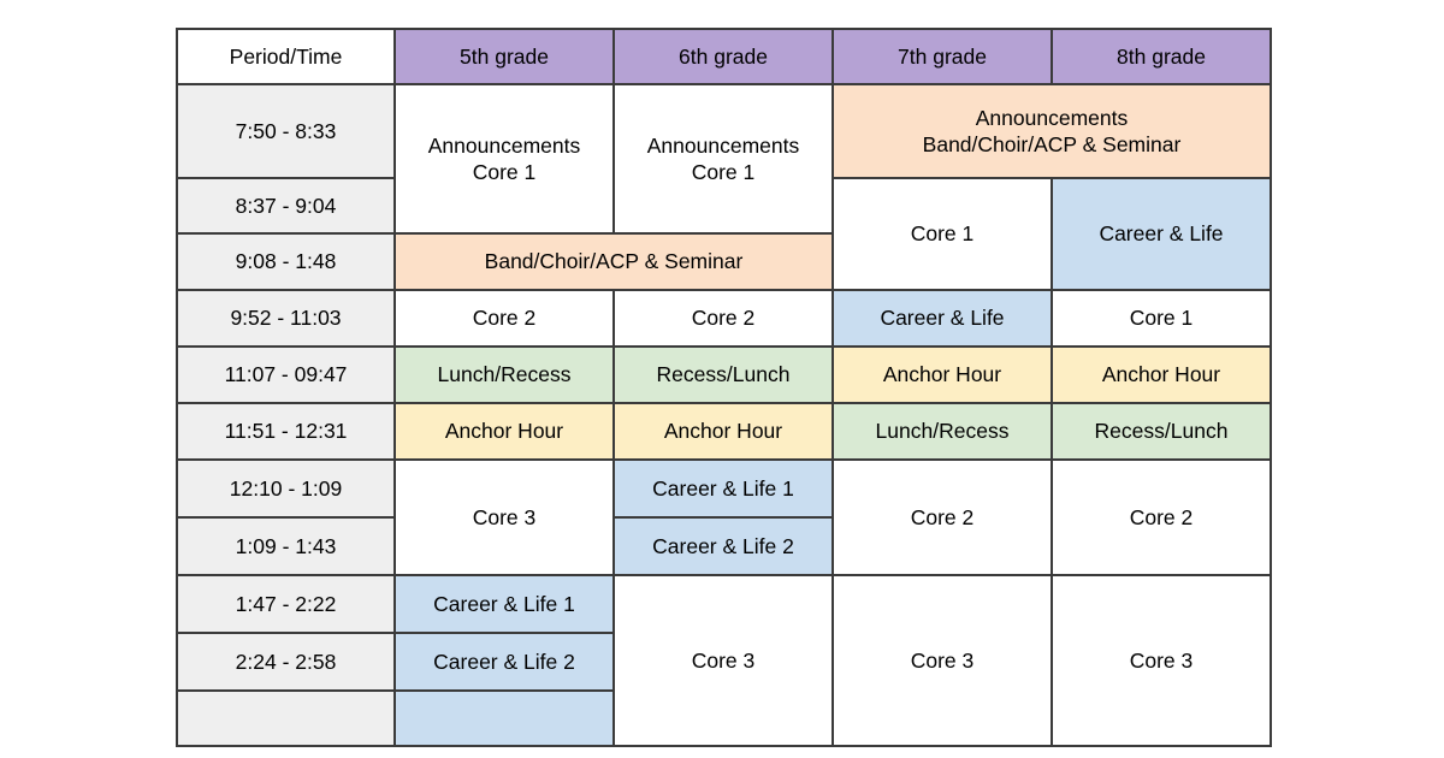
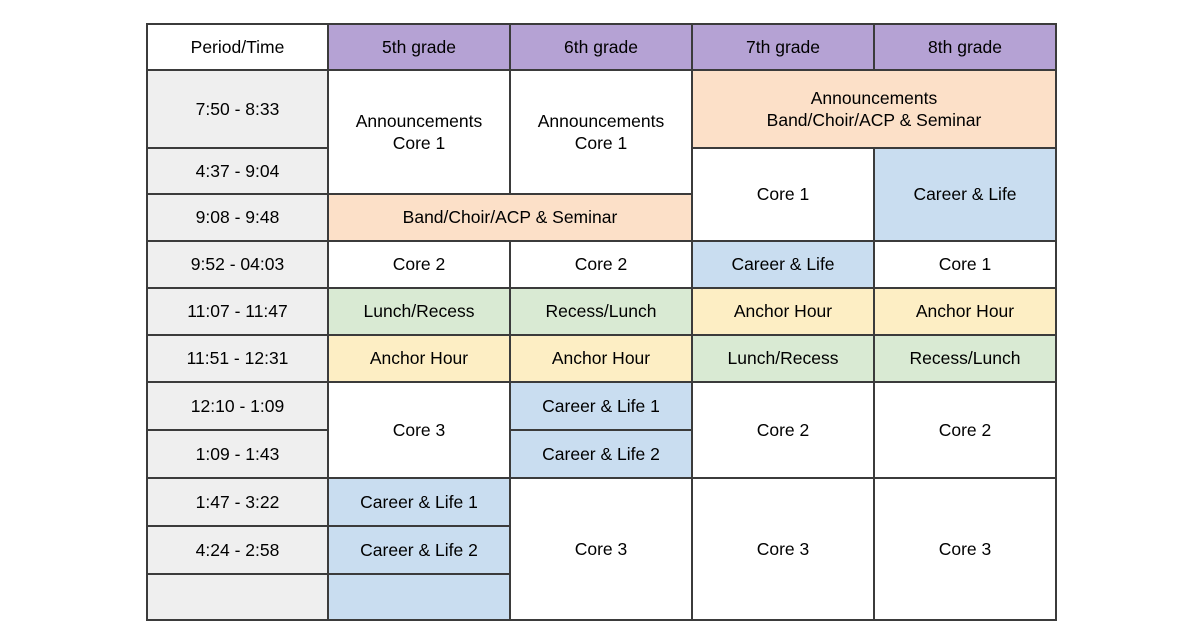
  Period/Time	5th grade	6th grade	7th grade	8th grade
  7:50 - 8:33	Announcements Core 1	Announcements Core 1	Announcements Band/Choir/ACP & Seminar
- 8:37 - 9:04	Core 1	Career & Life
+ 4:37 - 9:04	Core 1	Career & Life
- 9:08 - 1:48	Band/Choir/ACP & Seminar
+ 9:08 - 9:48	Band/Choir/ACP & Seminar
- 9:52 - 11:03	Core 2	Core 2	Career & Life	Core 1
+ 9:52 - 04:03	Core 2	Core 2	Career & Life	Core 1
- 11:07 - 09:47	Lunch/Recess	Recess/Lunch	Anchor Hour	Anchor Hour
+ 11:07 - 11:47	Lunch/Recess	Recess/Lunch	Anchor Hour	Anchor Hour
  11:51 - 12:31	Anchor Hour	Anchor Hour	Lunch/Recess	Recess/Lunch
  12:10 - 1:09	Core 3	Career & Life 1	Core 2	Core 2
  1:09 - 1:43	Career & Life 2
- 1:47 - 2:22	Career & Life 1	Core 3	Core 3	Core 3
+ 1:47 - 3:22	Career & Life 1	Core 3	Core 3	Core 3
- 2:24 - 2:58	Career & Life 2
+ 4:24 - 2:58	Career & Life 2
